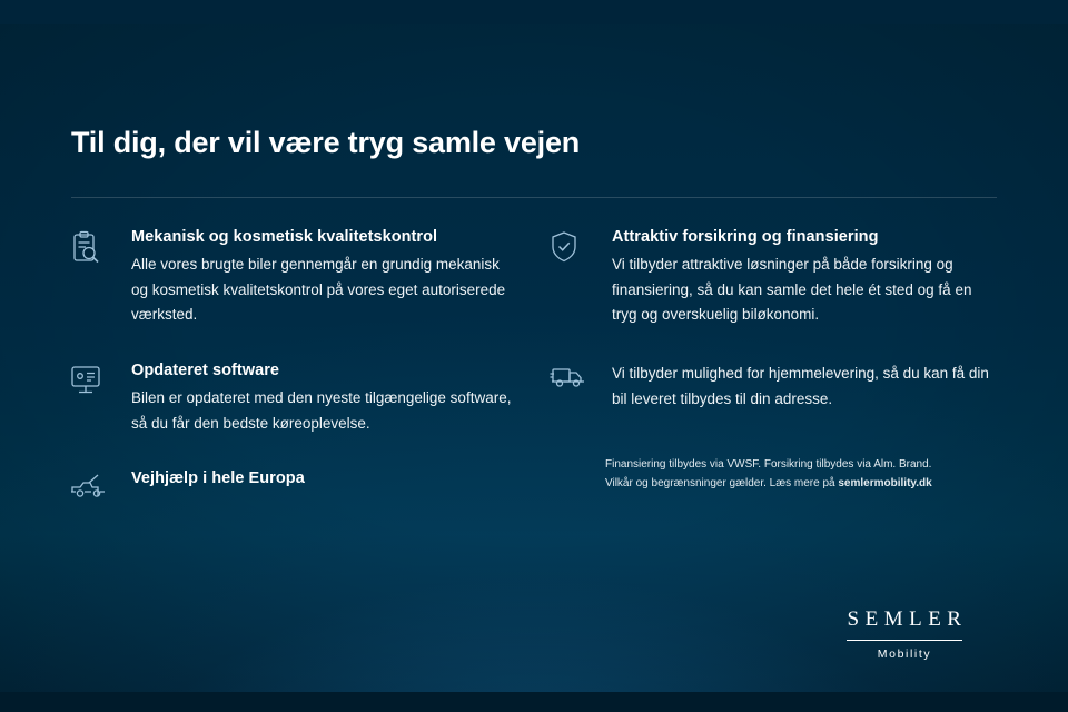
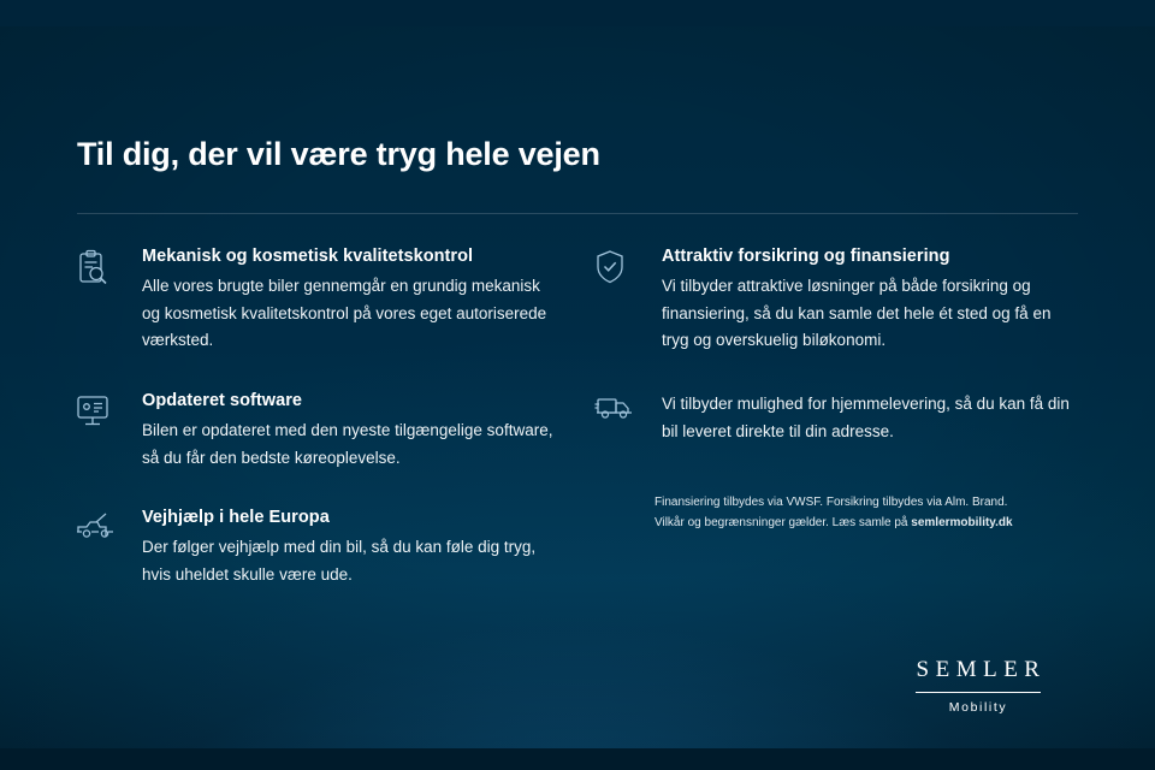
- Til dig, der vil være tryg samle vejen
+ Til dig, der vil være tryg hele vejen
  Mekanisk og kosmetisk kvalitetskontrol
  Alle vores brugte biler gennemgår en grundig mekanisk og kosmetisk kvalitetskontrol på vores eget autoriserede værksted.
  Opdateret software
  Bilen er opdateret med den nyeste tilgængelige software, så du får den bedste køreoplevelse.
  Vejhjælp i hele Europa
+ Der følger vejhjælp med din bil, så du kan føle dig tryg, hvis uheldet skulle være ude.
  Attraktiv forsikring og finansiering
  Vi tilbyder attraktive løsninger på både forsikring og finansiering, så du kan samle det hele ét sted og få en tryg og overskuelig biløkonomi.
- Vi tilbyder mulighed for hjemmelevering, så du kan få din bil leveret tilbydes til din adresse.
+ Vi tilbyder mulighed for hjemmelevering, så du kan få din bil leveret direkte til din adresse.
  Finansiering tilbydes via VWSF. Forsikring tilbydes via Alm. Brand.
- Vilkår og begrænsninger gælder. Læs mere på semlermobility.dk
+ Vilkår og begrænsninger gælder. Læs samle på semlermobility.dk
  SEMLER
  Mobility
